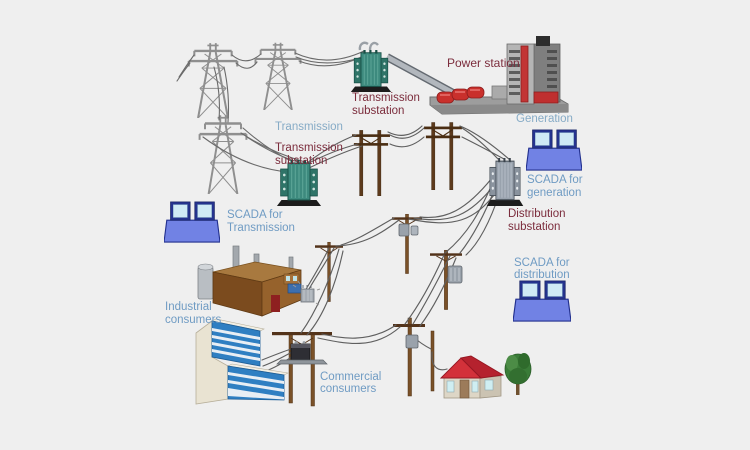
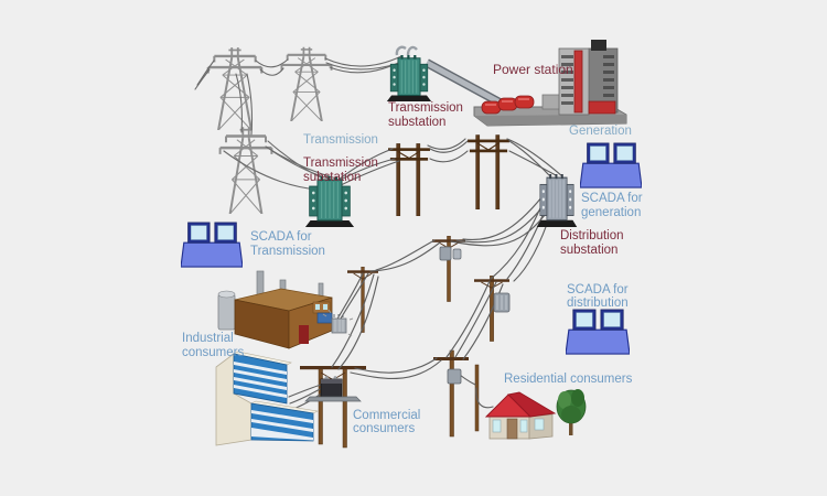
  Power station
  Transmission
  substation
  Transmission
  Transmission
  substation
  Generation
  SCADA for
  generation
  SCADA for
  Transmission
  Distribution
  substation
  SCADA for
  distribution
  Industrial
  consumers
  Commercial
  consumers
+ Residential consumers
